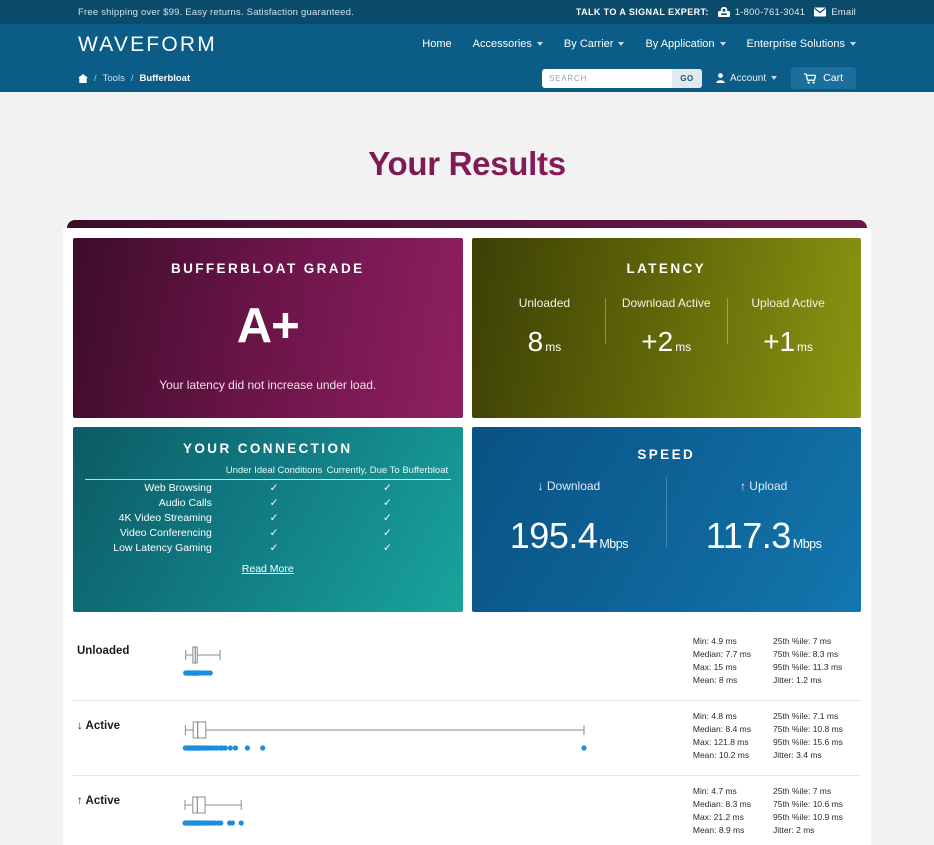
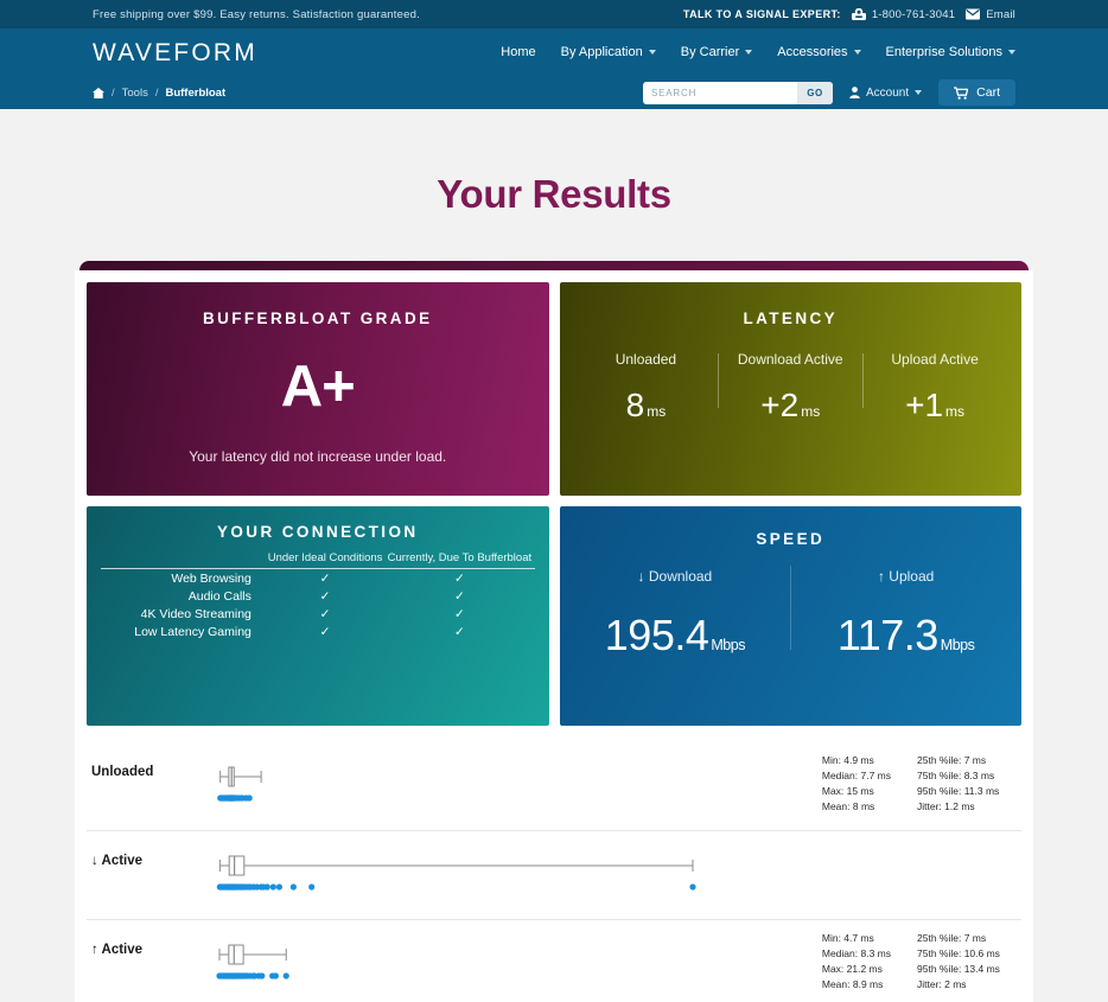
  Free shipping over $99. Easy returns. Satisfaction guaranteed.
  TALK TO A SIGNAL EXPERT:
  1-800-761-3041
  Email
  WAVEFORM
  Home
- Accessories
+ By Application
  By Carrier
- By Application
+ Accessories
  Enterprise Solutions
  /
  Tools
  /
  Bufferbloat
  SEARCH
  GO
  Account
  Cart
  Your Results
  BUFFERBLOAT GRADE
  A+
  Your latency did not increase under load.
  LATENCY
  Unloaded
  8 ms
  Download Active
  +2 ms
  Upload Active
  +1 ms
  YOUR CONNECTION
  	Under Ideal Conditions	Currently, Due To Bufferbloat
  Web Browsing	✓	✓
  Audio Calls	✓	✓
  4K Video Streaming	✓	✓
- Video Conferencing	✓	✓
  Low Latency Gaming	✓	✓
- Read More
  SPEED
  ↓ Download
  195.4 Mbps
  ↑ Upload
  117.3 Mbps
  Unloaded
  Min: 4.9 ms
  Median: 7.7 ms
  Max: 15 ms
  Mean: 8 ms
  25th %ile: 7 ms
  75th %ile: 8.3 ms
  95th %ile: 11.3 ms
  Jitter: 1.2 ms
  ↓ Active
- Min: 4.8 ms
- Median: 8.4 ms
- Max: 121.8 ms
- Mean: 10.2 ms
- 25th %ile: 7.1 ms
- 75th %ile: 10.8 ms
- 95th %ile: 15.6 ms
- Jitter: 3.4 ms
  ↑ Active
  Min: 4.7 ms
  Median: 8.3 ms
  Max: 21.2 ms
  Mean: 8.9 ms
  25th %ile: 7 ms
  75th %ile: 10.6 ms
- 95th %ile: 10.9 ms
+ 95th %ile: 13.4 ms
  Jitter: 2 ms
